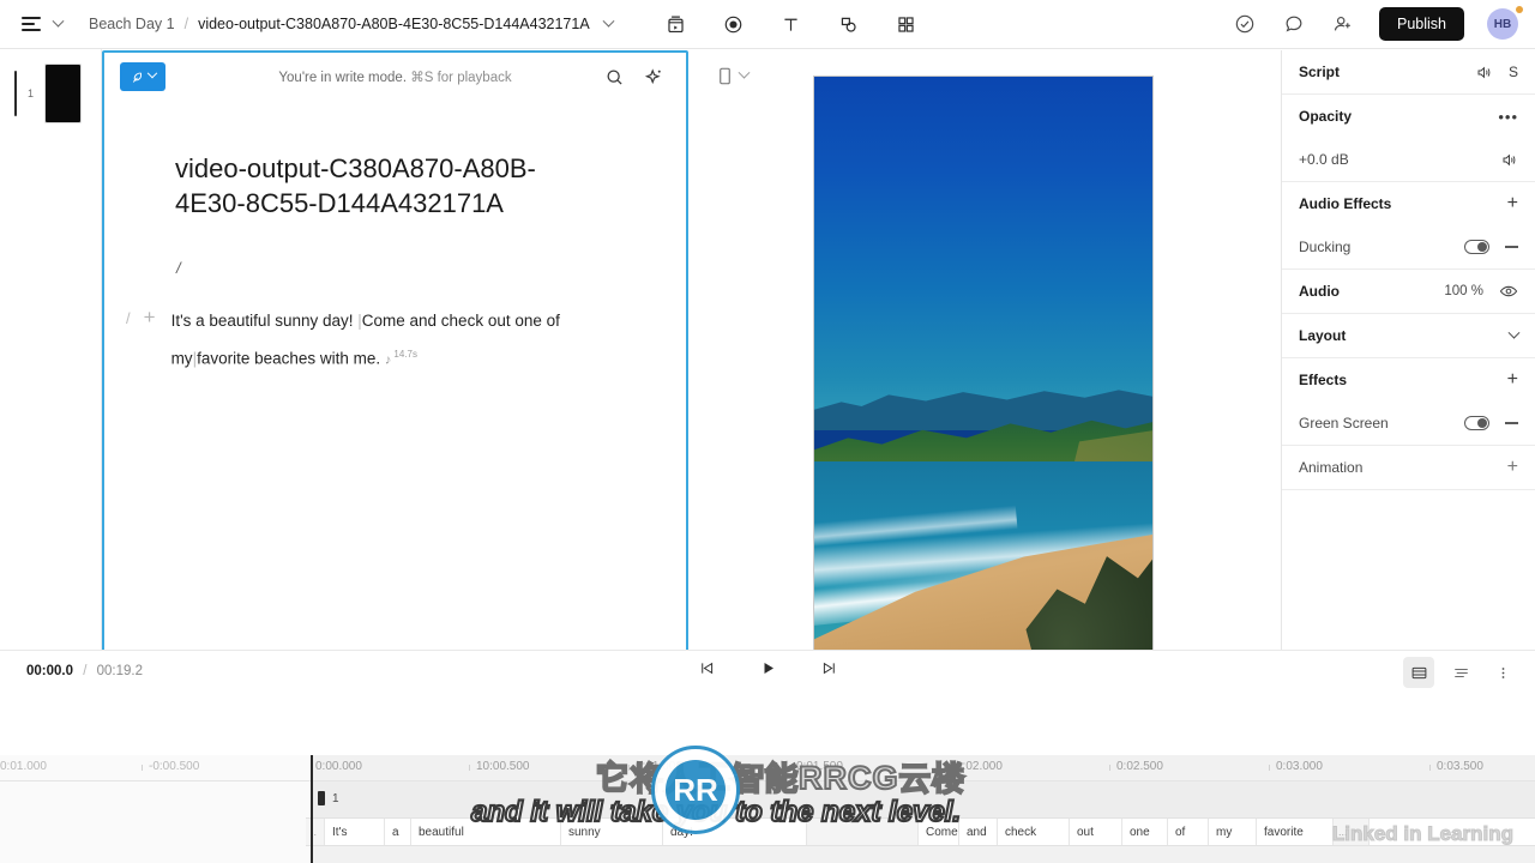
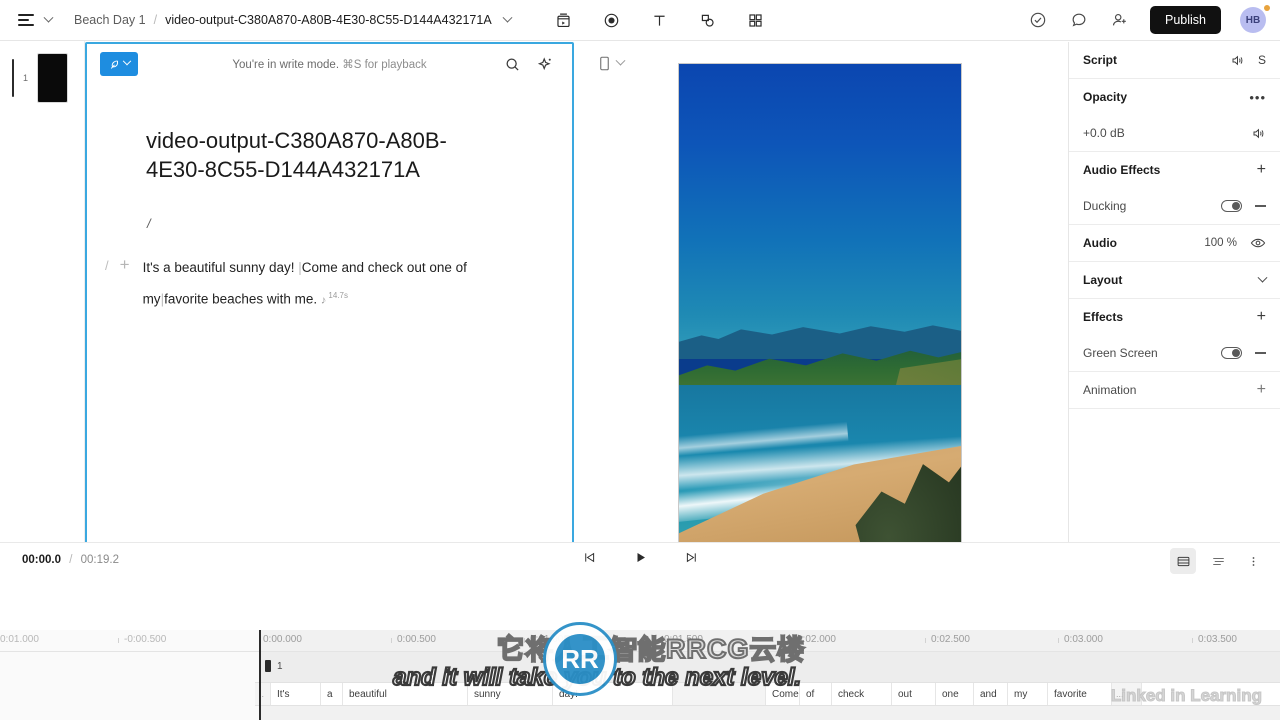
  Beach Day 1
  /
  video-output-C380A870-A80B-4E30-8C55-D144A432171A
  Publish
  HB
  1
  You're in write mode. ⌘S for playback
  video-output-C380A870-A80B-4E30-8C55-D144A432171A
  /
  /
  +
  It's a beautiful sunny day! |Come and check out one of my|favorite beaches with me. ♪ 14.7s
  Script
  S
  Opacity
  •••
  +0.0 dB
  Audio Effects
  +
  Ducking
  Audio
  100 %
  Layout
  Effects
  +
  Green Screen
  Animation
  +
  00:00.0 / 00:19.2
  0:01.000
  -0:00.500
  0:00.000
- 10:00.500
+ 0:00.500
  0:01.500
  0:02.000
  0:02.500
  0:03.000
  0:03.500
  1
  It's
  a
  beautiful
  sunny
  Come
- and
+ of
  check
  out
  one
- of
+ and
  my
  favorite
  ...
  它将智能RRCG云楼
  and it will tak to the next level.
  RR
  Linked in Learning
